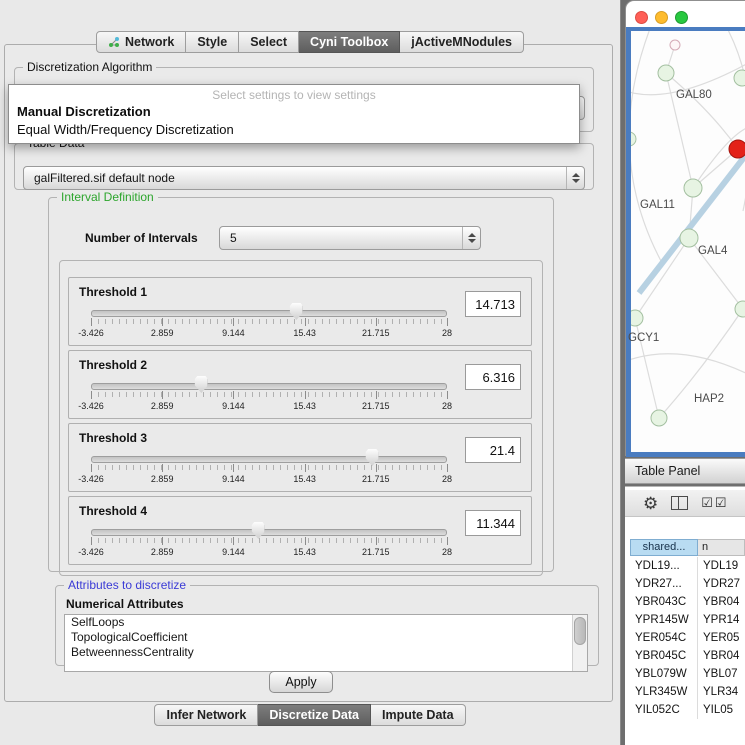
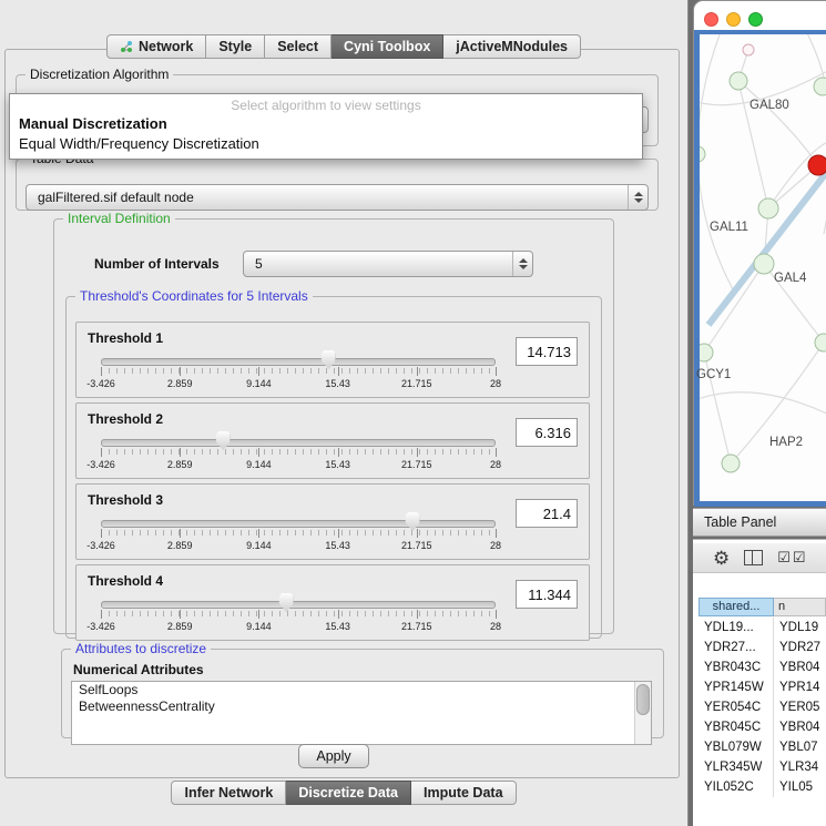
  Network
  Style
  Select
  Cyni Toolbox
  jActiveMNodules
  Discretization Algorithm
- Select settings to view settings
+ Select algorithm to view settings
  Manual Discretization
  Equal Width/Frequency Discretization
  galFiltered.sif default node
  Interval Definition
  Number of Intervals
  5
+ Threshold's Coordinates for 5 Intervals
  Threshold 1
  -3.426
  2.859
  9.144
  15.43
  21.715
  28
  14.713
  Threshold 2
  -3.426
  2.859
  9.144
  15.43
  21.715
  28
  6.316
  Threshold 3
  -3.426
  2.859
  9.144
  15.43
  21.715
  28
  21.4
  Threshold 4
  -3.426
  2.859
  9.144
  15.43
  21.715
  28
  11.344
  Attributes to discretize
  Numerical Attributes
  SelfLoops
- TopologicalCoefficient
  BetweennessCentrality
  Apply
  Infer Network
  Discretize Data
  Impute Data
  GAL80
  GAL11
  GAL4
  GCY1
  HAP2
  Table Panel
  ⚙
  ☑☑
  shared...
  n
  YDL19...
  YDL19
  YDR27...
  YDR27
  YBR043C
  YBR04
  YPR145W
  YPR14
  YER054C
  YER05
  YBR045C
  YBR04
  YBL079W
  YBL07
  YLR345W
  YLR34
  YIL052C
  YIL05
